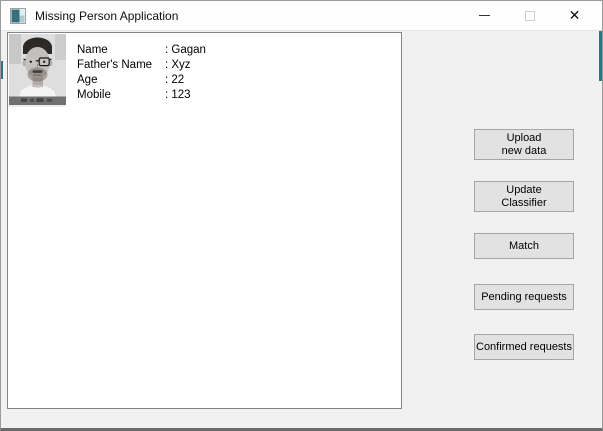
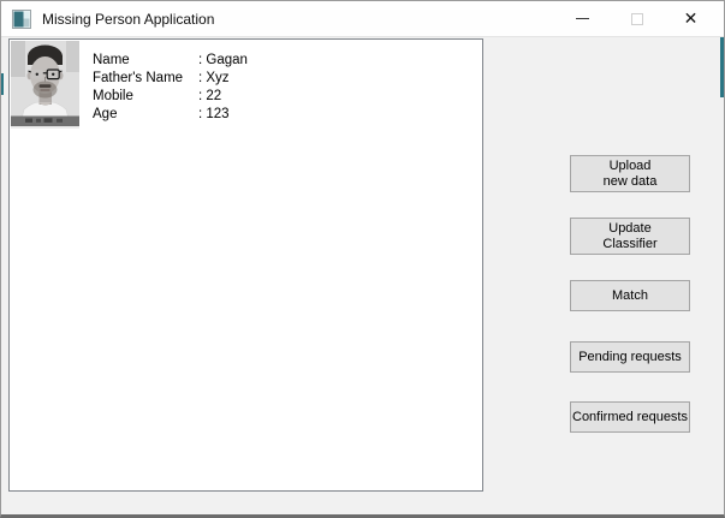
  Missing Person Application
  ✕
  Name
  : Gagan
  Father's Name
  : Xyz
- Age
+ Mobile
  : 22
- Mobile
+ Age
  : 123
  Upload
  new data
  Update
  Classifier
  Match
  Pending requests
  Confirmed requests
